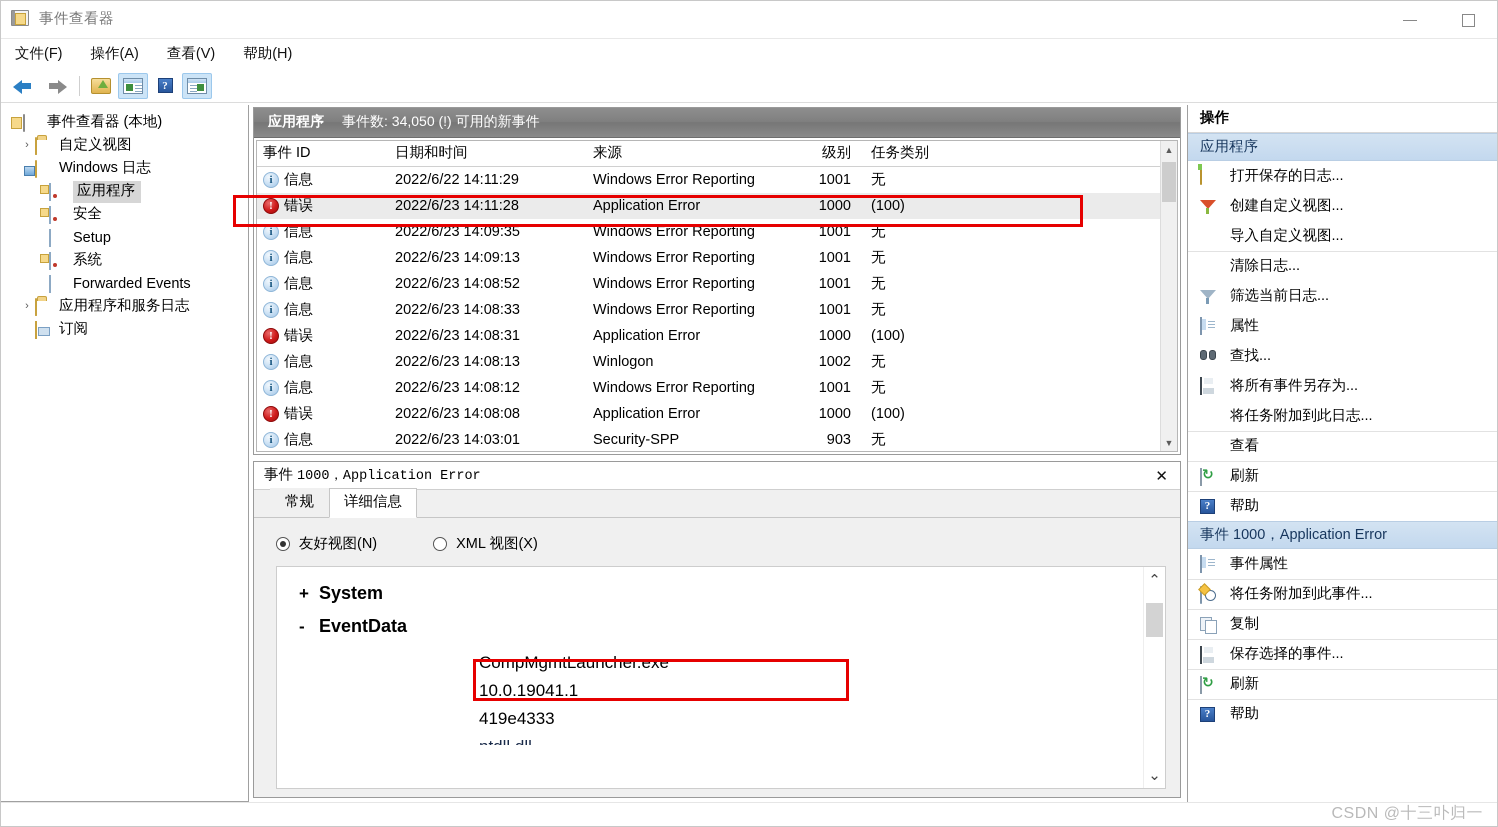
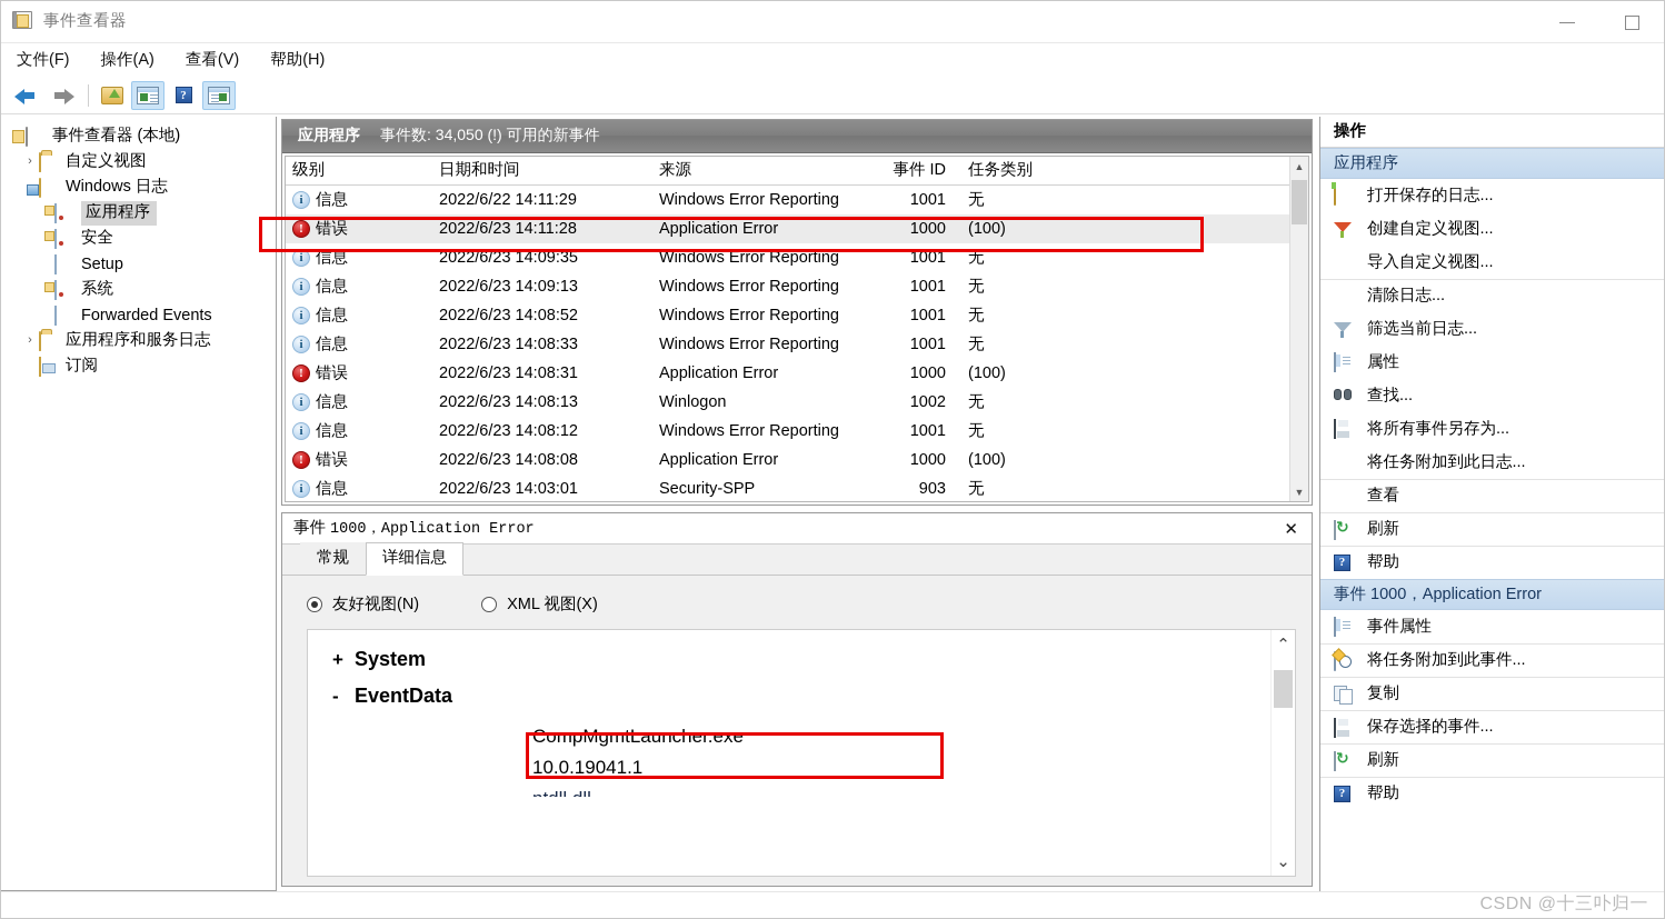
  事件查看器
  文件(F)
  操作(A)
  查看(V)
  帮助(H)
  ?
  事件查看器 (本地)
  ›
  自定义视图
  Windows 日志
  应用程序
  安全
  Setup
  系统
  Forwarded Events
  ›
  应用程序和服务日志
  订阅
  应用程序
  事件数: 34,050 (!) 可用的新事件
- 事件 ID
+ 级别
  日期和时间
  来源
- 级别
+ 事件 ID
  任务类别
  i
  信息
  2022/6/22 14:11:29
  Windows Error Reporting
  1001
  无
  !
  错误
  2022/6/23 14:11:28
  Application Error
  1000
  (100)
  i
  信息
  2022/6/23 14:09:35
  Windows Error Reporting
  1001
  无
  i
  信息
  2022/6/23 14:09:13
  Windows Error Reporting
  1001
  无
  i
  信息
  2022/6/23 14:08:52
  Windows Error Reporting
  1001
  无
  i
  信息
  2022/6/23 14:08:33
  Windows Error Reporting
  1001
  无
  !
  错误
  2022/6/23 14:08:31
  Application Error
  1000
  (100)
  i
  信息
  2022/6/23 14:08:13
  Winlogon
  1002
  无
  i
  信息
  2022/6/23 14:08:12
  Windows Error Reporting
  1001
  无
  !
  错误
  2022/6/23 14:08:08
  Application Error
  1000
  (100)
  i
  信息
  2022/6/23 14:03:01
  Security-SPP
  903
  无
  ▲
  ▼
  事件 1000，Application Error
  ✕
  常规
  详细信息
  友好视图(N)
  XML 视图(X)
  +
  System
  -
  EventData
  CompMgmtLauncher.exe
  10.0.19041.1
- 419e4333
  ⌃
  ⌄
  操作
  应用程序
  打开保存的日志...
  创建自定义视图...
  导入自定义视图...
  清除日志...
  筛选当前日志...
  属性
  查找...
  将所有事件另存为...
  将任务附加到此日志...
  查看
  刷新
  ?
  帮助
  事件 1000，Application Error
  事件属性
  将任务附加到此事件...
  复制
  保存选择的事件...
  刷新
  ?
  帮助
  CSDN @十三卟归一
